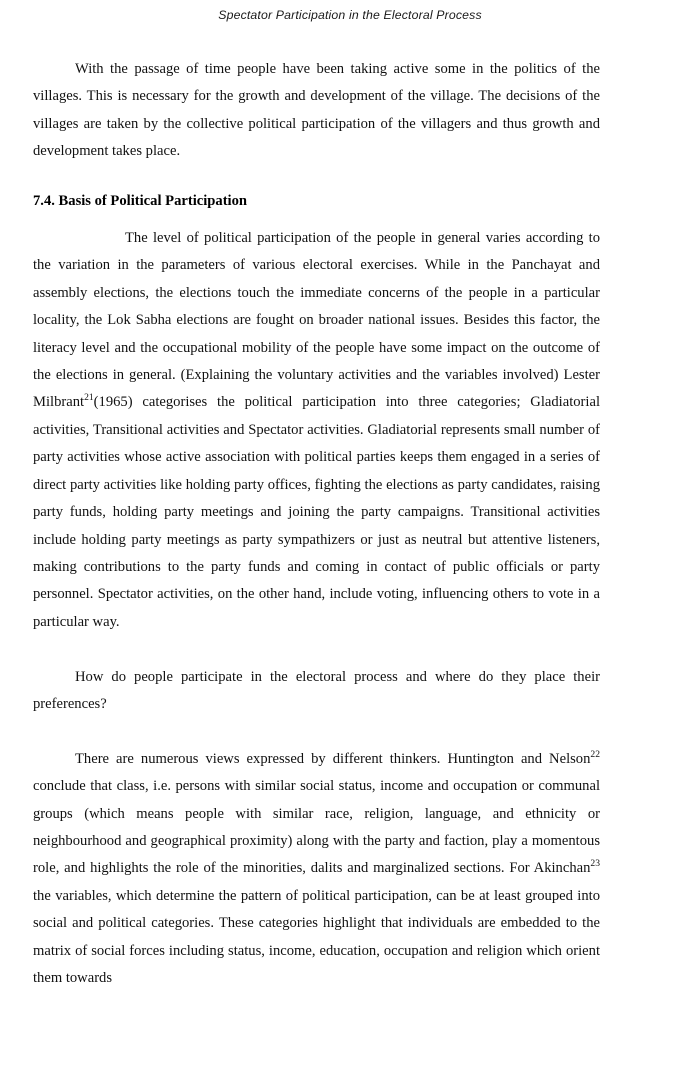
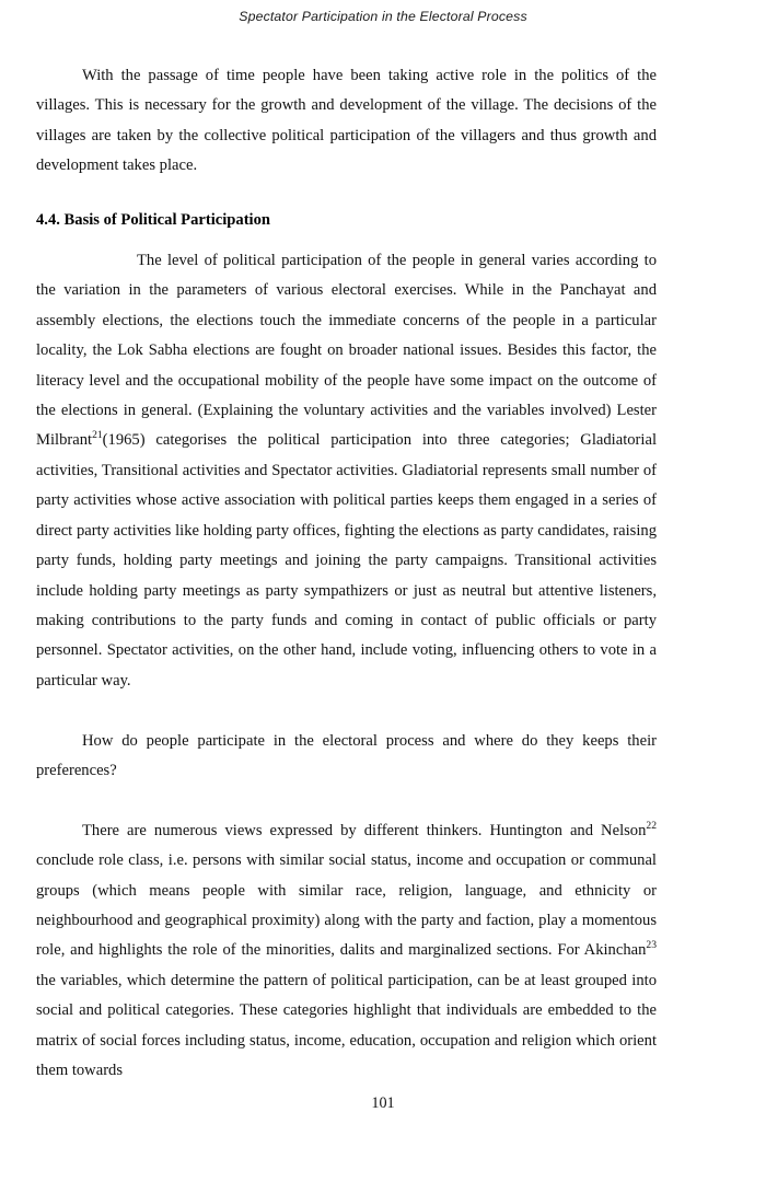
  Spectator Participation in the Electoral Process
- With the passage of time people have been taking active some in the politics of the villages. This is necessary for the growth and development of the village. The decisions of the villages are taken by the collective political participation of the villagers and thus growth and development takes place.
+ With the passage of time people have been taking active role in the politics of the villages. This is necessary for the growth and development of the village. The decisions of the villages are taken by the collective political participation of the villagers and thus growth and development takes place.
- 7.4. Basis of Political Participation
+ 4.4. Basis of Political Participation
  The level of political participation of the people in general varies according to the variation in the parameters of various electoral exercises. While in the Panchayat and assembly elections, the elections touch the immediate concerns of the people in a particular locality, the Lok Sabha elections are fought on broader national issues. Besides this factor, the literacy level and the occupational mobility of the people have some impact on the outcome of the elections in general. (Explaining the voluntary activities and the variables involved) Lester Milbrant21(1965) categorises the political participation into three categories; Gladiatorial activities, Transitional activities and Spectator activities. Gladiatorial represents small number of party activities whose active association with political parties keeps them engaged in a series of direct party activities like holding party offices, fighting the elections as party candidates, raising party funds, holding party meetings and joining the party campaigns. Transitional activities include holding party meetings as party sympathizers or just as neutral but attentive listeners, making contributions to the party funds and coming in contact of public officials or party personnel. Spectator activities, on the other hand, include voting, influencing others to vote in a particular way.
- How do people participate in the electoral process and where do they place their preferences?
+ How do people participate in the electoral process and where do they keeps their preferences?
- There are numerous views expressed by different thinkers. Huntington and Nelson22 conclude that class, i.e. persons with similar social status, income and occupation or communal groups (which means people with similar race, religion, language, and ethnicity or neighbourhood and geographical proximity) along with the party and faction, play a momentous role, and highlights the role of the minorities, dalits and marginalized sections. For Akinchan23 the variables, which determine the pattern of political participation, can be at least grouped into social and political categories. These categories highlight that individuals are embedded to the matrix of social forces including status, income, education, occupation and religion which orient them towards
+ There are numerous views expressed by different thinkers. Huntington and Nelson22 conclude role class, i.e. persons with similar social status, income and occupation or communal groups (which means people with similar race, religion, language, and ethnicity or neighbourhood and geographical proximity) along with the party and faction, play a momentous role, and highlights the role of the minorities, dalits and marginalized sections. For Akinchan23 the variables, which determine the pattern of political participation, can be at least grouped into social and political categories. These categories highlight that individuals are embedded to the matrix of social forces including status, income, education, occupation and religion which orient them towards
+ 101
